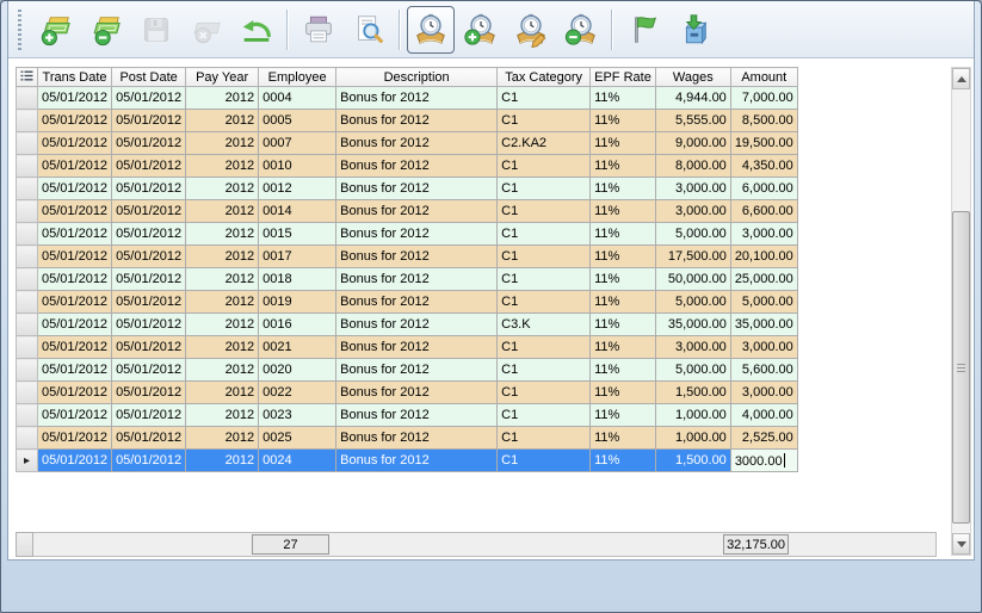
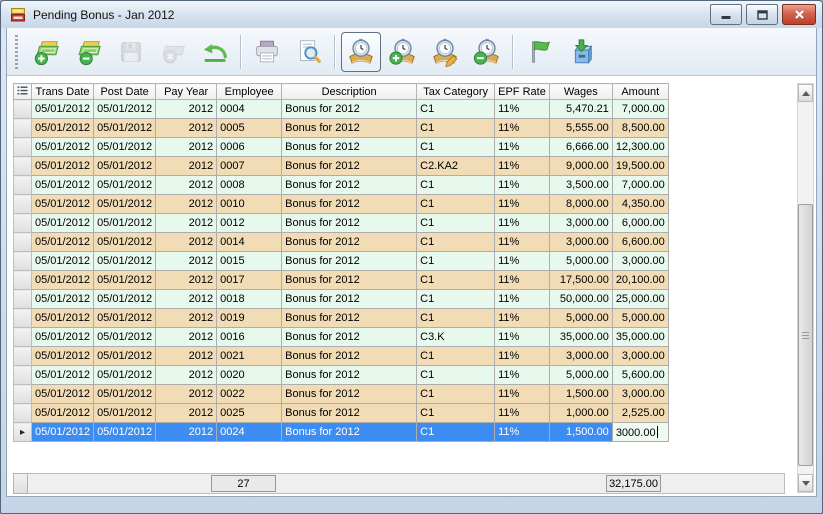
+ Pending Bonus - Jan 2012
  	Trans Date	Post Date	Pay Year	Employee	Description	Tax Category	EPF Rate	Wages	Amount
- 	05/01/2012	05/01/2012	2012	0004	Bonus for 2012	C1	11%	4,944.00	7,000.00
+ 	05/01/2012	05/01/2012	2012	0004	Bonus for 2012	C1	11%	5,470.21	7,000.00
  	05/01/2012	05/01/2012	2012	0005	Bonus for 2012	C1	11%	5,555.00	8,500.00
+ 	05/01/2012	05/01/2012	2012	0006	Bonus for 2012	C1	11%	6,666.00	12,300.00
  	05/01/2012	05/01/2012	2012	0007	Bonus for 2012	C2.KA2	11%	9,000.00	19,500.00
+ 	05/01/2012	05/01/2012	2012	0008	Bonus for 2012	C1	11%	3,500.00	7,000.00
  	05/01/2012	05/01/2012	2012	0010	Bonus for 2012	C1	11%	8,000.00	4,350.00
  	05/01/2012	05/01/2012	2012	0012	Bonus for 2012	C1	11%	3,000.00	6,000.00
  	05/01/2012	05/01/2012	2012	0014	Bonus for 2012	C1	11%	3,000.00	6,600.00
  	05/01/2012	05/01/2012	2012	0015	Bonus for 2012	C1	11%	5,000.00	3,000.00
  	05/01/2012	05/01/2012	2012	0017	Bonus for 2012	C1	11%	17,500.00	20,100.00
  	05/01/2012	05/01/2012	2012	0018	Bonus for 2012	C1	11%	50,000.00	25,000.00
  	05/01/2012	05/01/2012	2012	0019	Bonus for 2012	C1	11%	5,000.00	5,000.00
  	05/01/2012	05/01/2012	2012	0016	Bonus for 2012	C3.K	11%	35,000.00	35,000.00
  	05/01/2012	05/01/2012	2012	0021	Bonus for 2012	C1	11%	3,000.00	3,000.00
  	05/01/2012	05/01/2012	2012	0020	Bonus for 2012	C1	11%	5,000.00	5,600.00
  	05/01/2012	05/01/2012	2012	0022	Bonus for 2012	C1	11%	1,500.00	3,000.00
- 	05/01/2012	05/01/2012	2012	0023	Bonus for 2012	C1	11%	1,000.00	4,000.00
  	05/01/2012	05/01/2012	2012	0025	Bonus for 2012	C1	11%	1,000.00	2,525.00
  ▸	05/01/2012	05/01/2012	2012	0024	Bonus for 2012	C1	11%	1,500.00	3000.00
  27
  32,175.00
